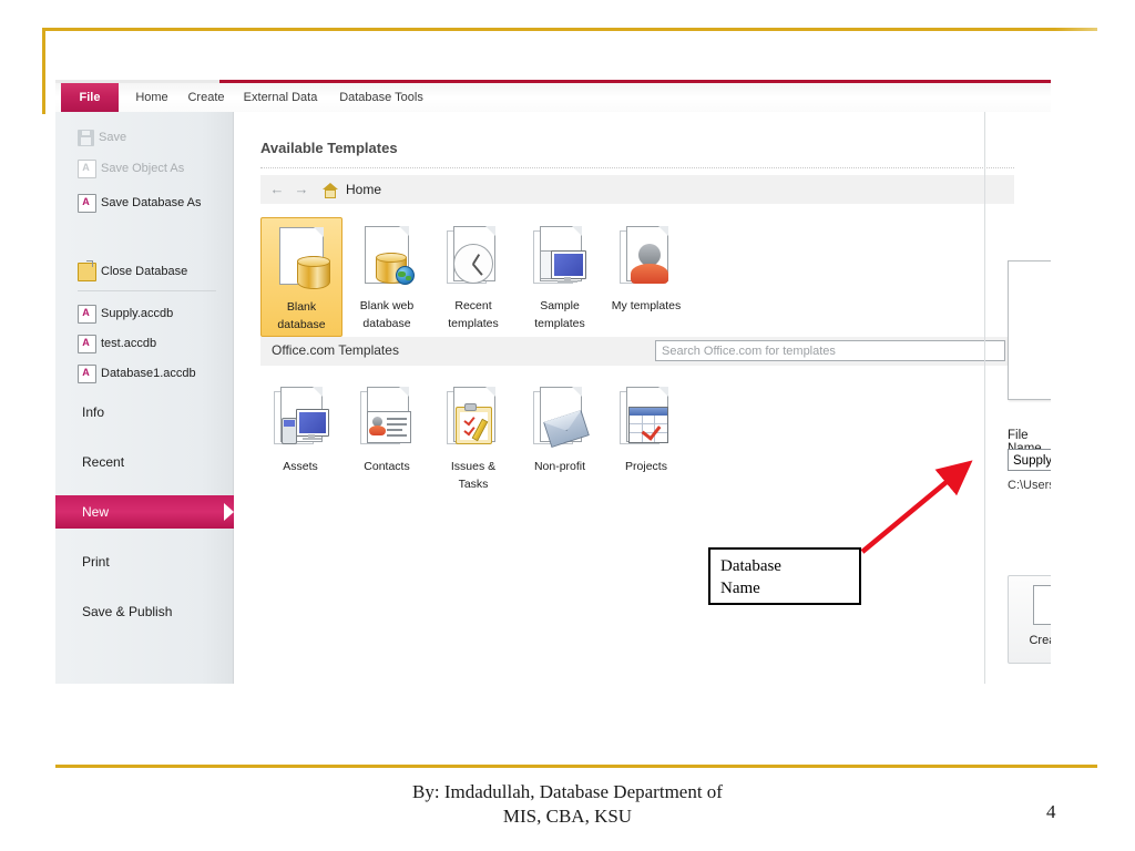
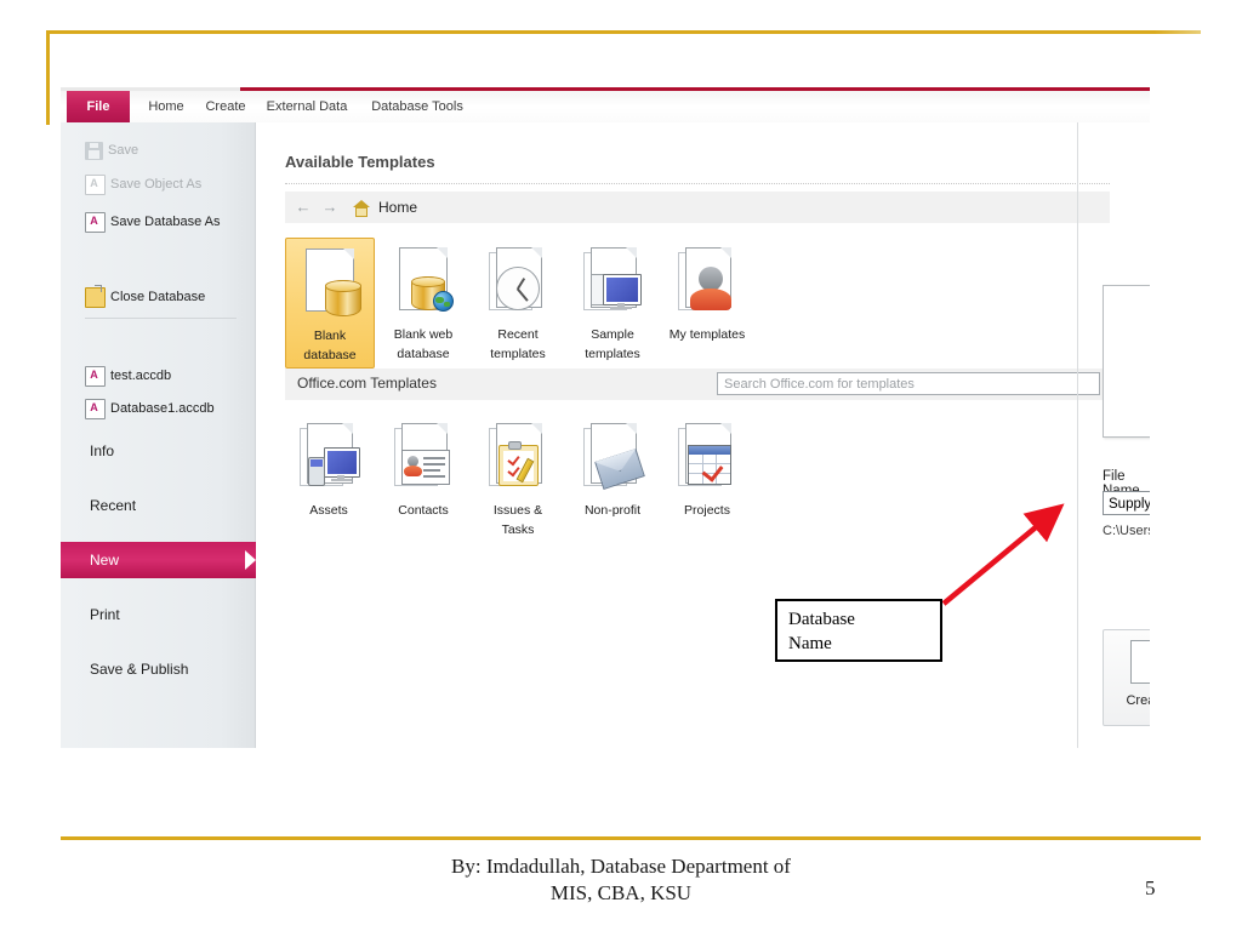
  File
  Home
  Create
  External Data
  Database Tools
  Save
  Save Object As
  Save Database As
  Close Database
- Supply.accdb
  test.accdb
  Database1.accdb
  Info
  Recent
  New
  Print
  Save & Publish
  Available Templates
  ←
  →
  Home
  Blank
  database
  Blank web
  database
  Recent
  templates
  Sample
  templates
  My templates
  Office.com Templates
  Search Office.com for templates
  Assets
  Contacts
  Issues &
  Tasks
  Non-profit
  Projects
  Supply
  Database
  Name
  By: Imdadullah, Database Department of
  MIS, CBA, KSU
- 4
+ 5
